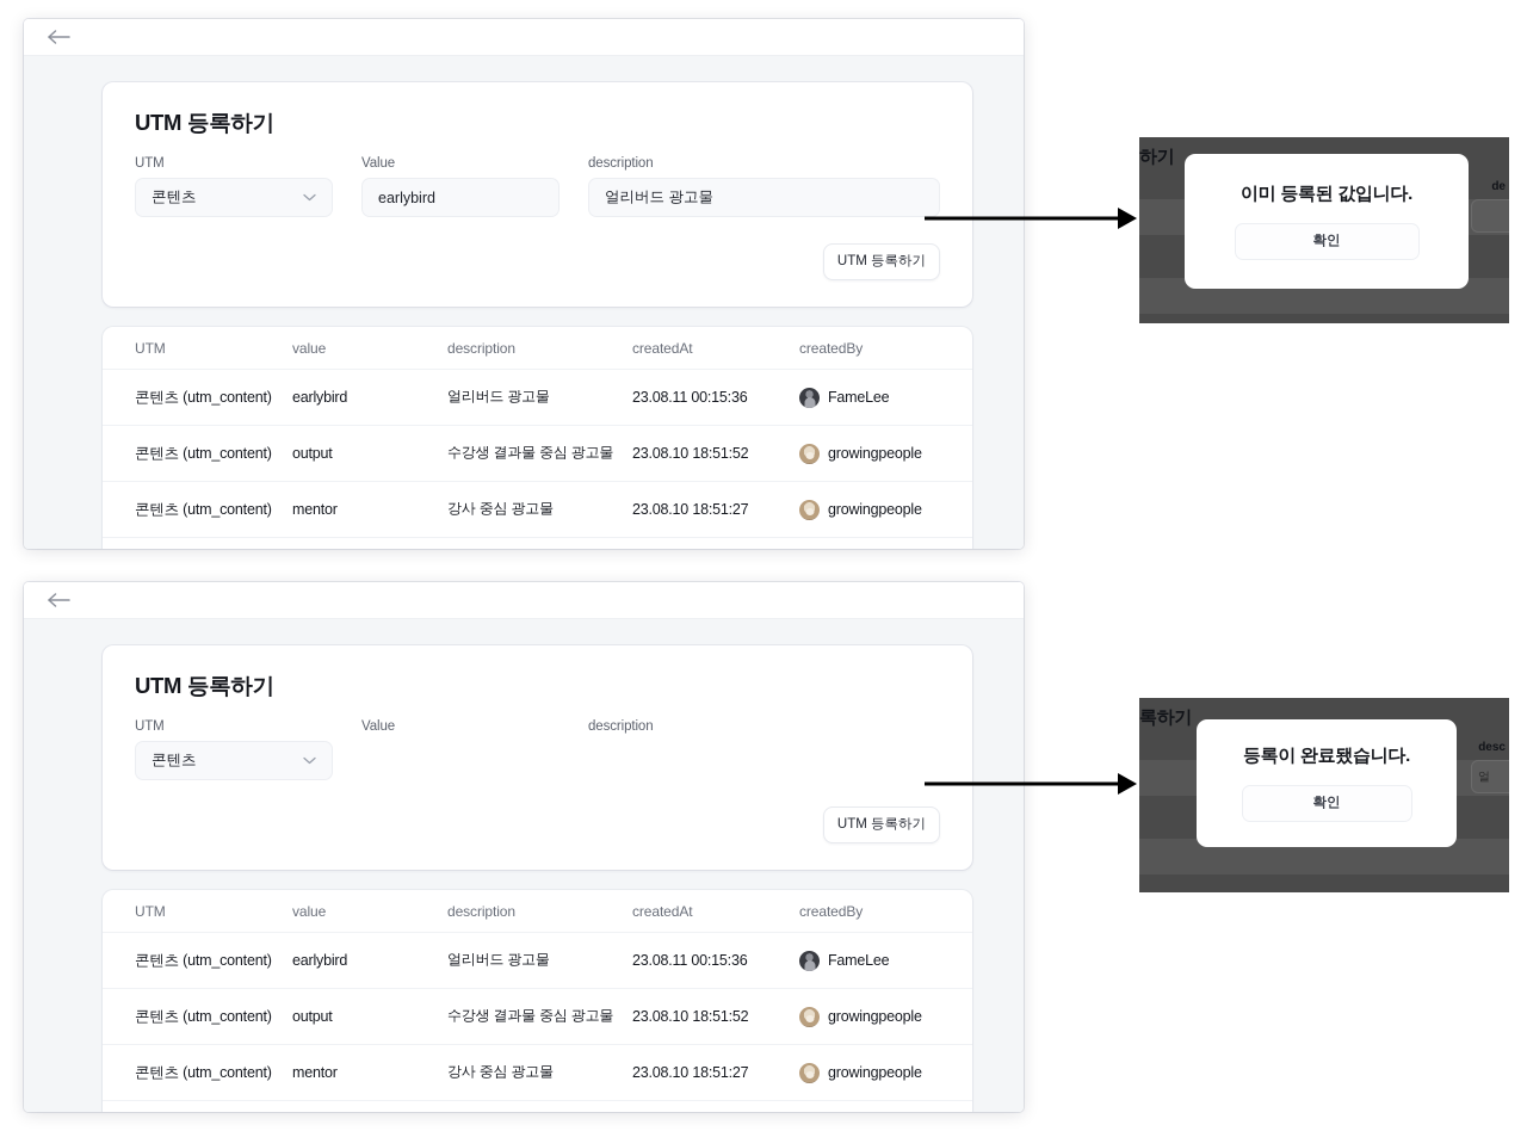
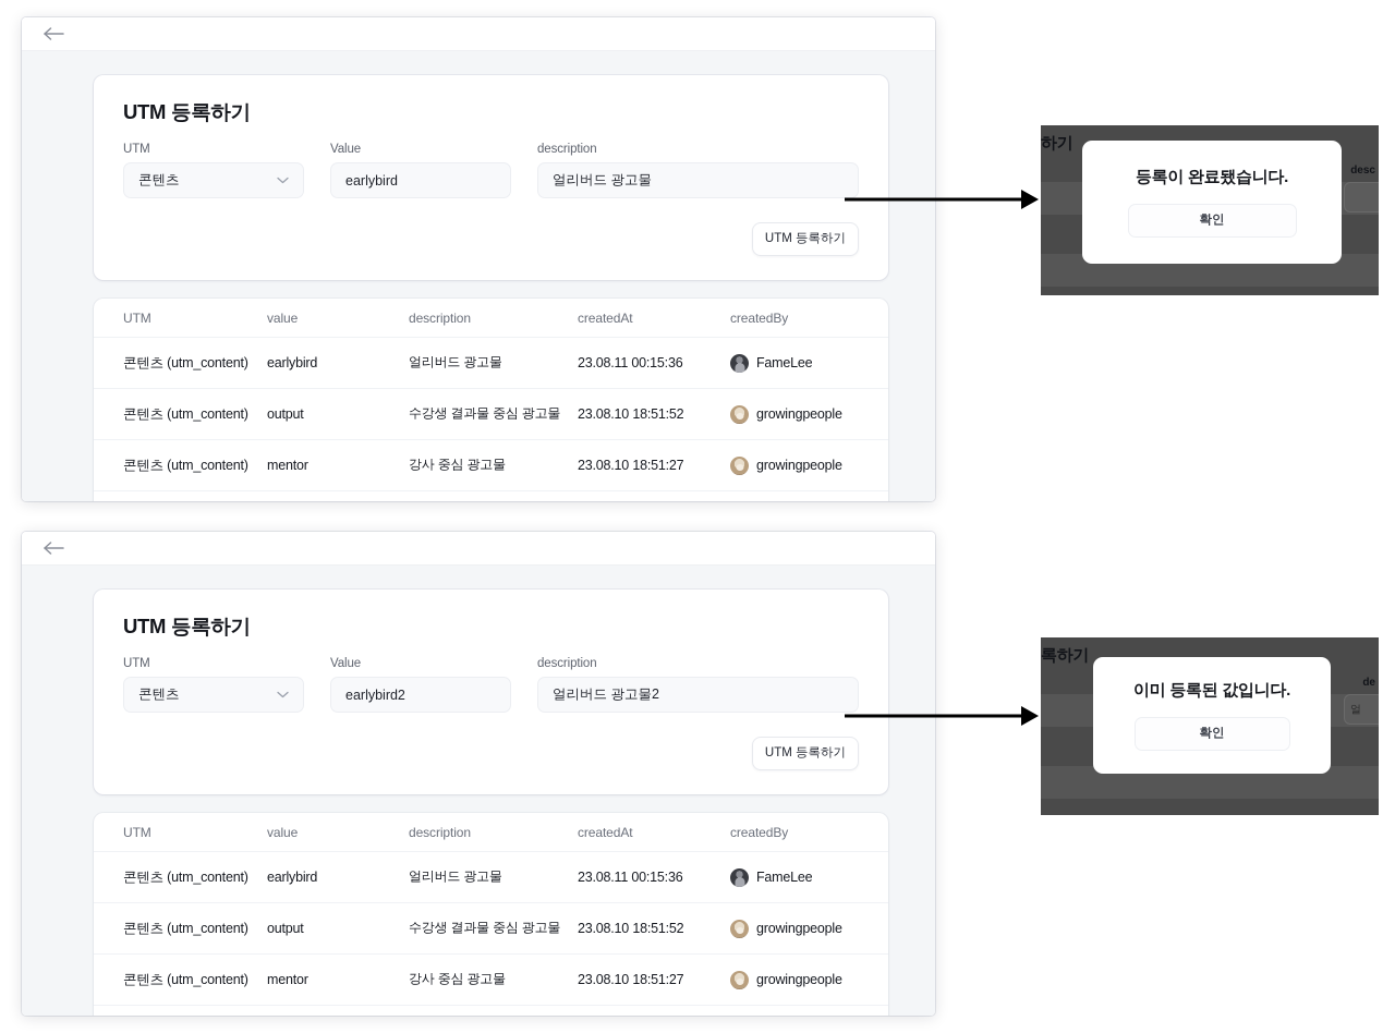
  UTM 등록하기
  UTM
  콘텐츠
  Value
  earlybird
  description
  얼리버드 광고물
  UTM 등록하기
  UTM
  value
  description
  createdAt
  createdBy
  콘텐츠 (utm_content)
  earlybird
  얼리버드 광고물
  23.08.11 00:15:36
  FameLee
  콘텐츠 (utm_content)
  output
  수강생 결과물 중심 광고물
  23.08.10 18:51:52
  growingpeople
  콘텐츠 (utm_content)
  mentor
  강사 중심 광고물
  23.08.10 18:51:27
  growingpeople
  UTM 등록하기
  UTM
  콘텐츠
  Value
+ earlybird2
  description
+ 얼리버드 광고물2
  UTM 등록하기
  UTM
  value
  description
  createdAt
  createdBy
  콘텐츠 (utm_content)
  earlybird
  얼리버드 광고물
  23.08.11 00:15:36
  FameLee
  콘텐츠 (utm_content)
  output
  수강생 결과물 중심 광고물
  23.08.10 18:51:52
  growingpeople
  콘텐츠 (utm_content)
  mentor
  강사 중심 광고물
  23.08.10 18:51:27
  growingpeople
  하기
- de
+ desc
- 이미 등록된 값입니다.
+ 등록이 완료됐습니다.
  확인
  록하기
- desc
+ de
  얼
- 등록이 완료됐습니다.
+ 이미 등록된 값입니다.
  확인
